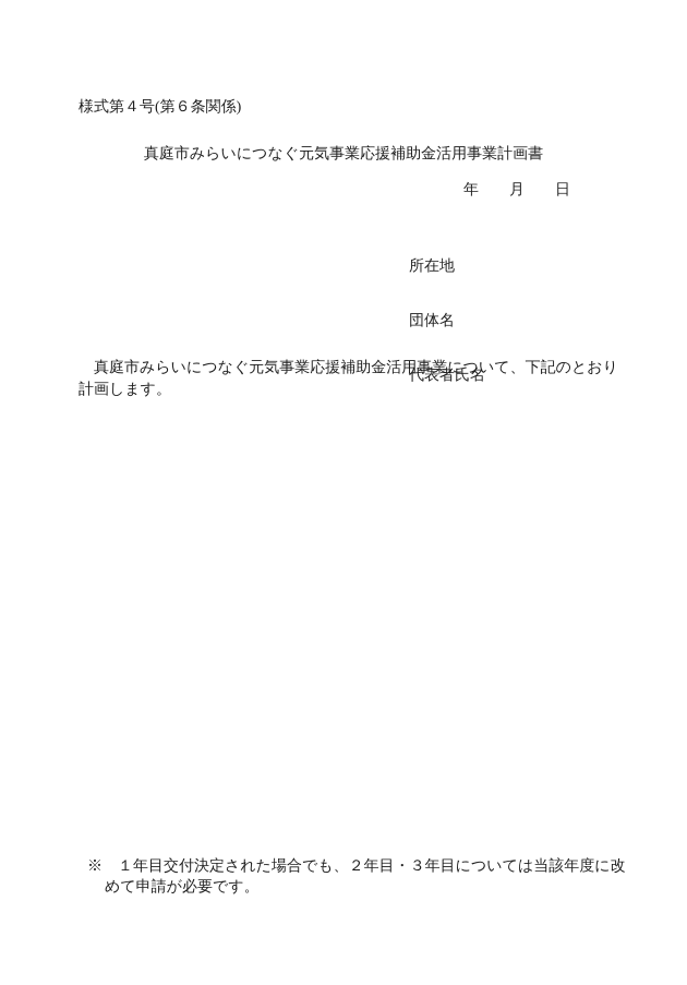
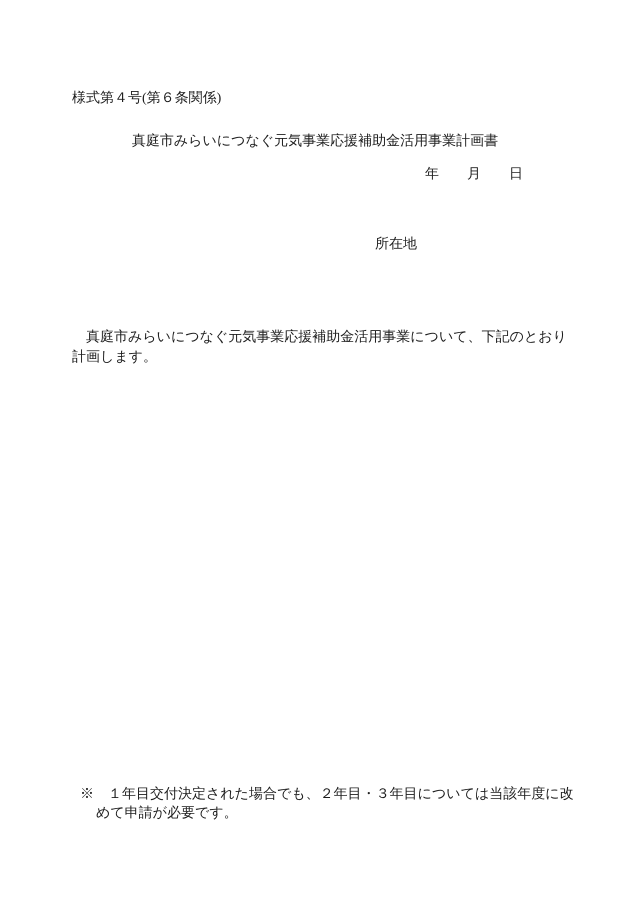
  様式第４号(第６条関係)
  真庭市みらいにつなぐ元気事業応援補助金活用事業計画書
  年 月 日
  所在地
- 団体名
- 代表者氏名
  真庭市みらいにつなぐ元気事業応援補助金活用事業について、下記のとおり
  計画します。
  ※ １年目交付決定された場合でも、２年目・３年目については当該年度に改
  めて申請が必要です。
